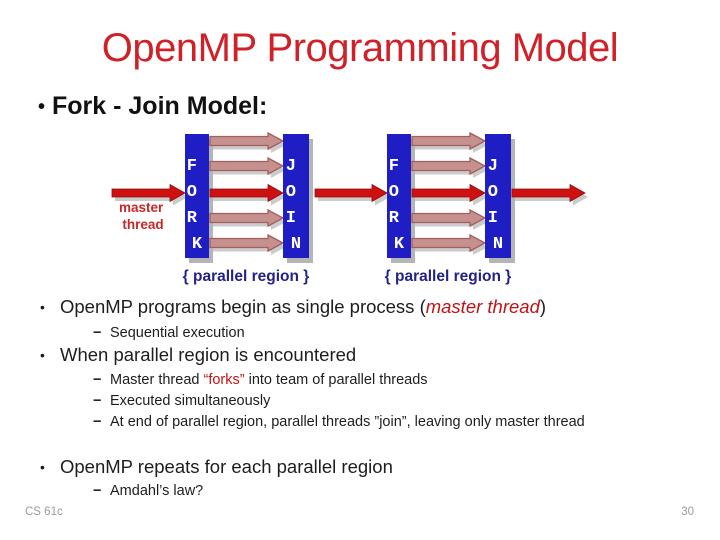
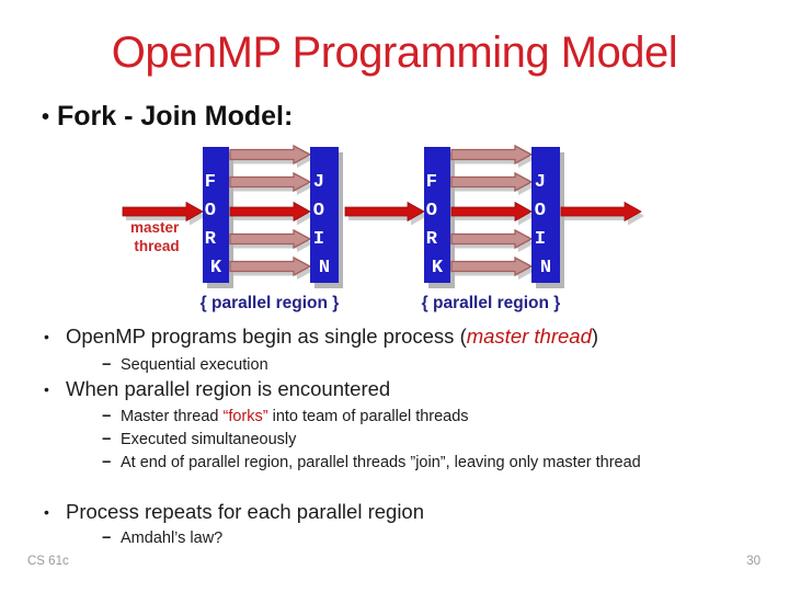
  OpenMP Programming Model
  •
  Fork - Join Model:
  F O R K
  J O I N
  F O R K
  J O I N
  master thread
  { parallel region }
  { parallel region }
  •
  OpenMP programs begin as single process (master thread)
  −
  Sequential execution
  •
  When parallel region is encountered
  −
  Master thread “forks” into team of parallel threads
  −
  Executed simultaneously
  −
  At end of parallel region, parallel threads ”join”, leaving only master thread
  •
- OpenMP repeats for each parallel region
+ Process repeats for each parallel region
  −
  Amdahl’s law?
  CS 61c
  30
